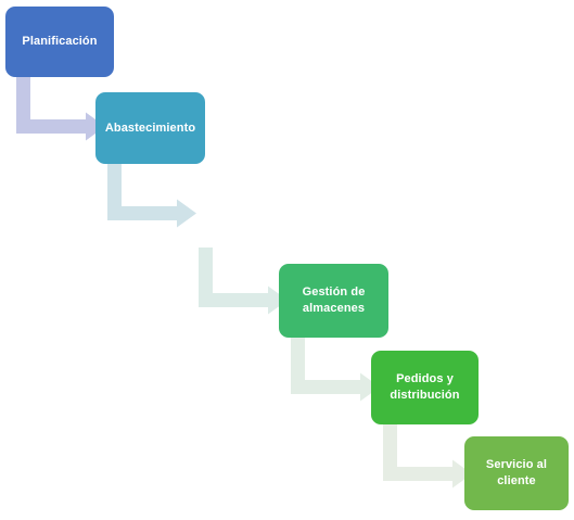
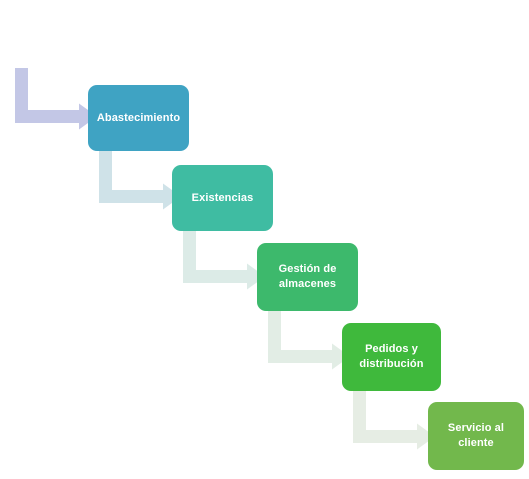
- Planificación
  Abastecimiento
+ Existencias
  Gestión de
  almacenes
  Pedidos y
  distribución
  Servicio al
  cliente
